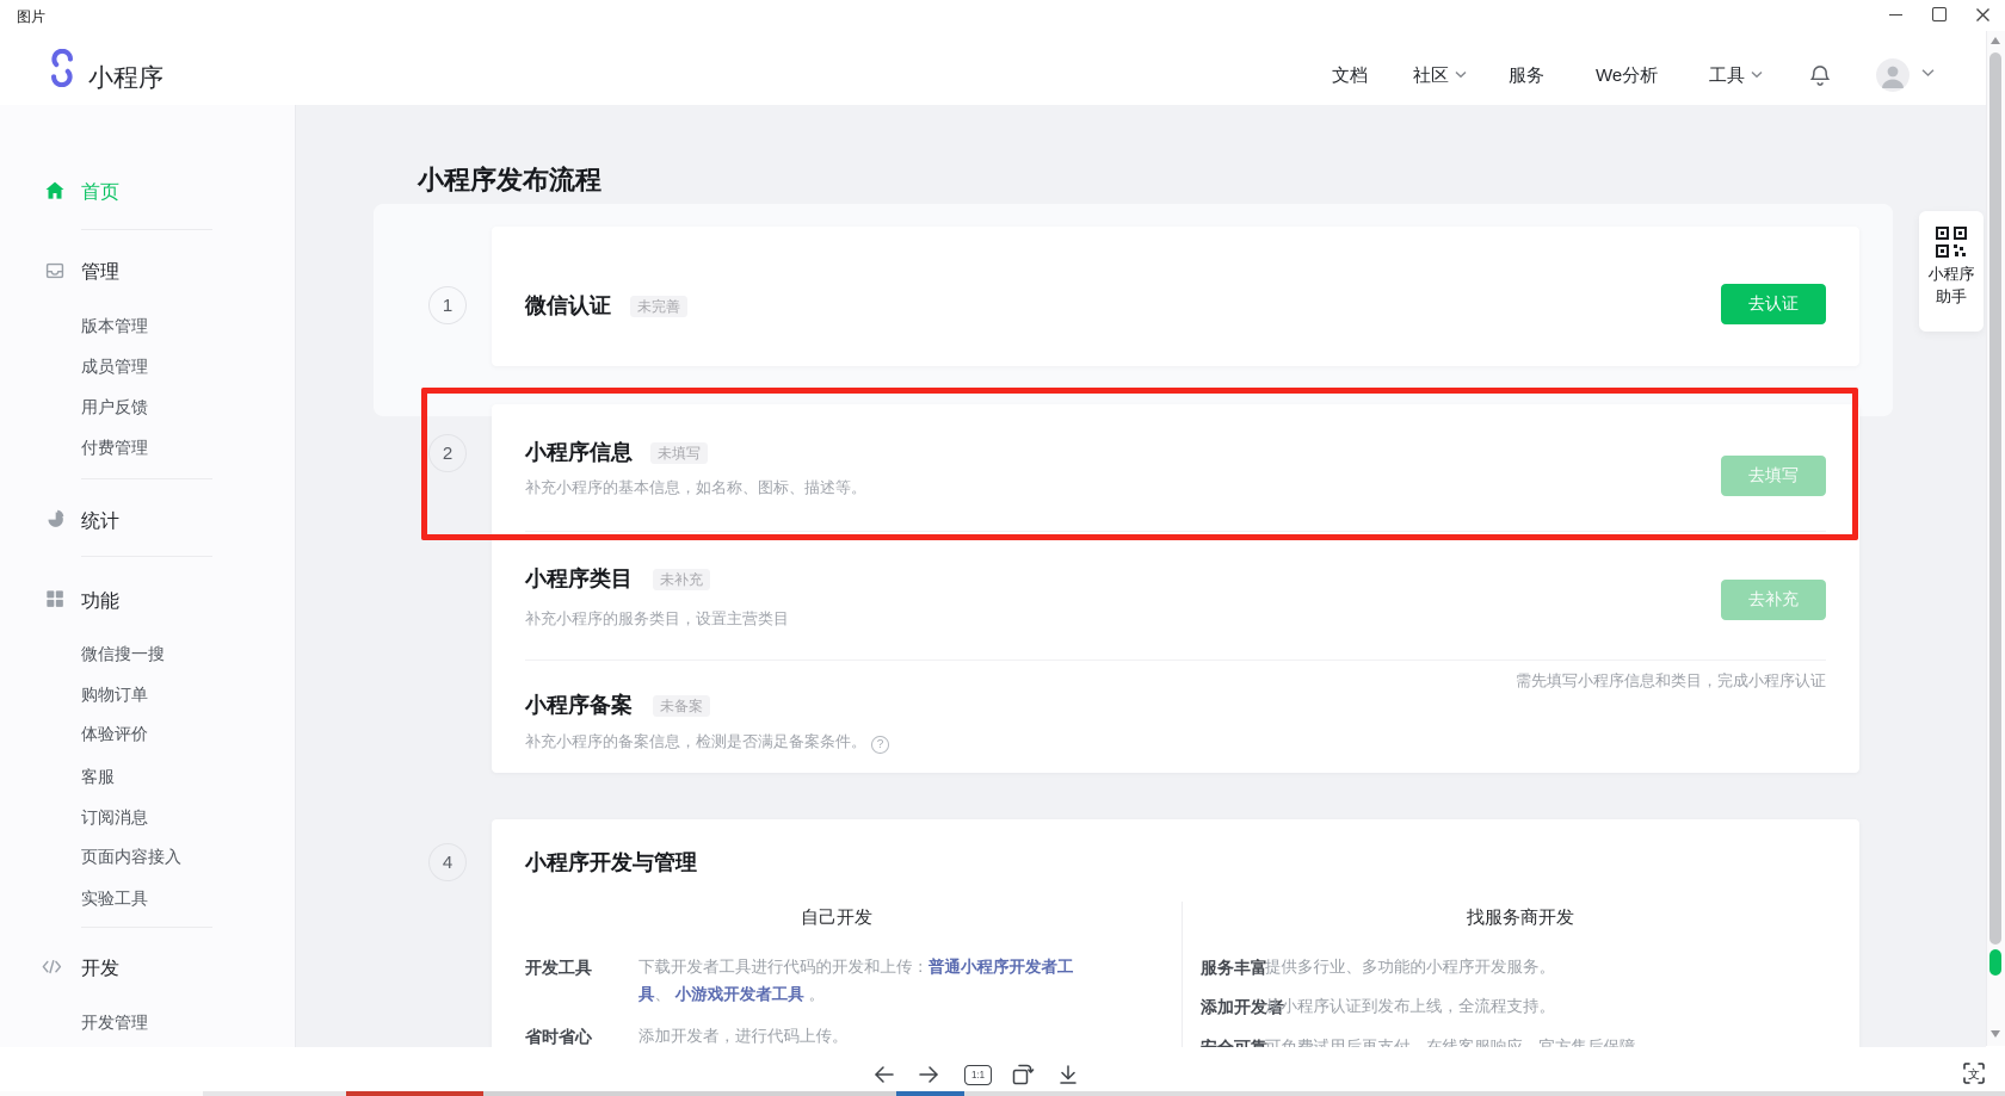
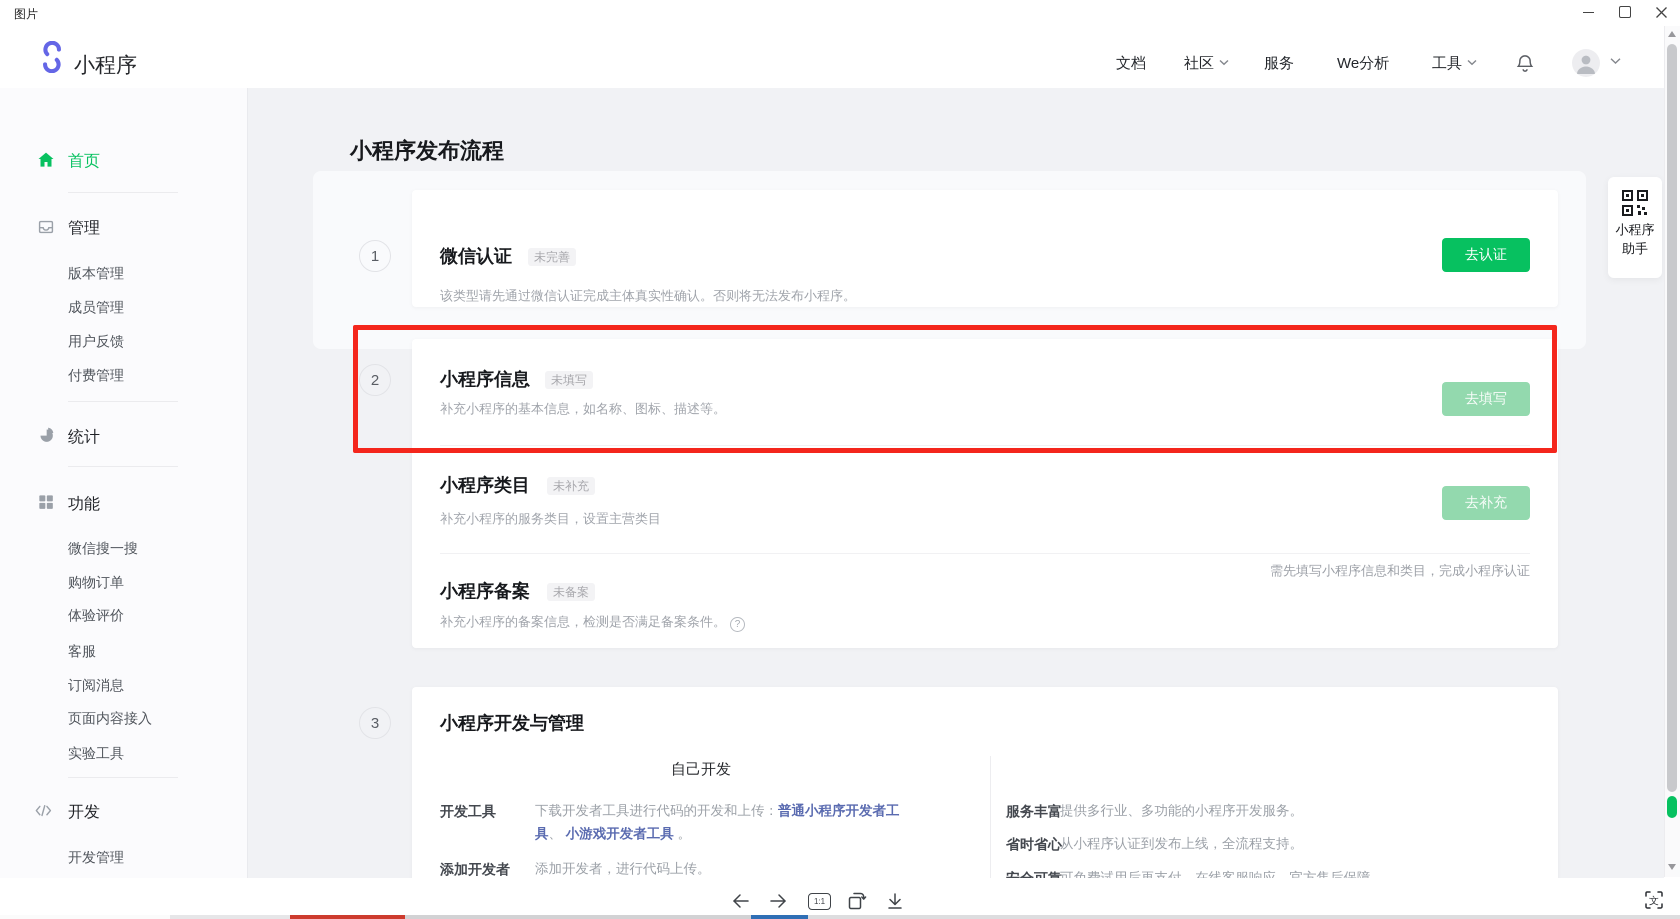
  图片
  小程序
  文档
  社区
  服务
  We分析
  工具
  首页
  管理
  版本管理
  成员管理
  用户反馈
  付费管理
  统计
  功能
  微信搜一搜
  购物订单
  体验评价
  客服
  订阅消息
  页面内容接入
  实验工具
  开发
  开发管理
  小程序发布流程
  1
  微信认证
  未完善
+ 该类型请先通过微信认证完成主体真实性确认。否则将无法发布小程序。
  去认证
  2
  小程序信息
  未填写
  补充小程序的基本信息，如名称、图标、描述等。
  去填写
  小程序类目
  未补充
  补充小程序的服务类目，设置主营类目
  去补充
  小程序备案
  未备案
  补充小程序的备案信息，检测是否满足备案条件。 ?
  需先填写小程序信息和类目，完成小程序认证
- 4
+ 3
  小程序开发与管理
  自己开发
- 找服务商开发
  开发工具
  下载开发者工具进行代码的开发和上传：普通小程序开发者工具、 小游戏开发者工具 。
- 省时省心
+ 添加开发者
  添加开发者，进行代码上传。
  服务丰富
  提供多行业、多功能的小程序开发服务。
- 添加开发者
+ 省时省心
  从小程序认证到发布上线，全流程支持。
  小程序
  助手
  1:1
  文
